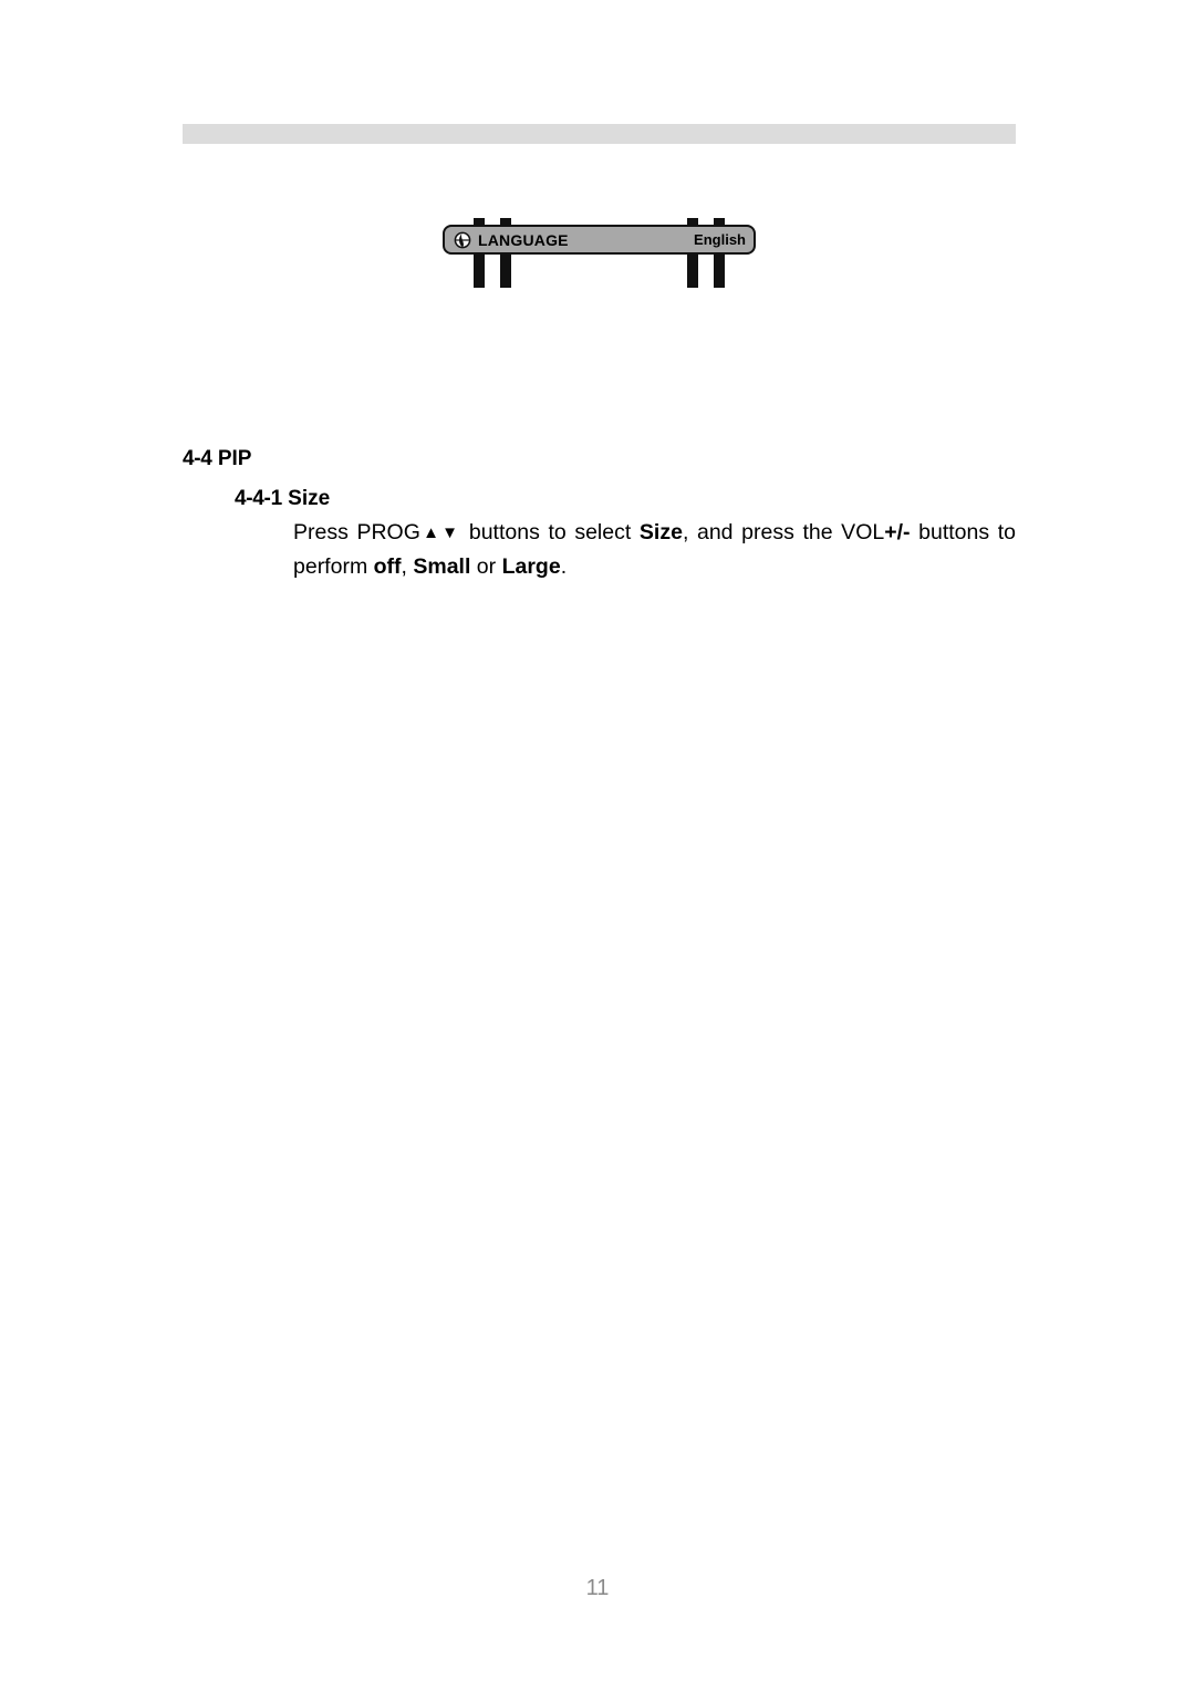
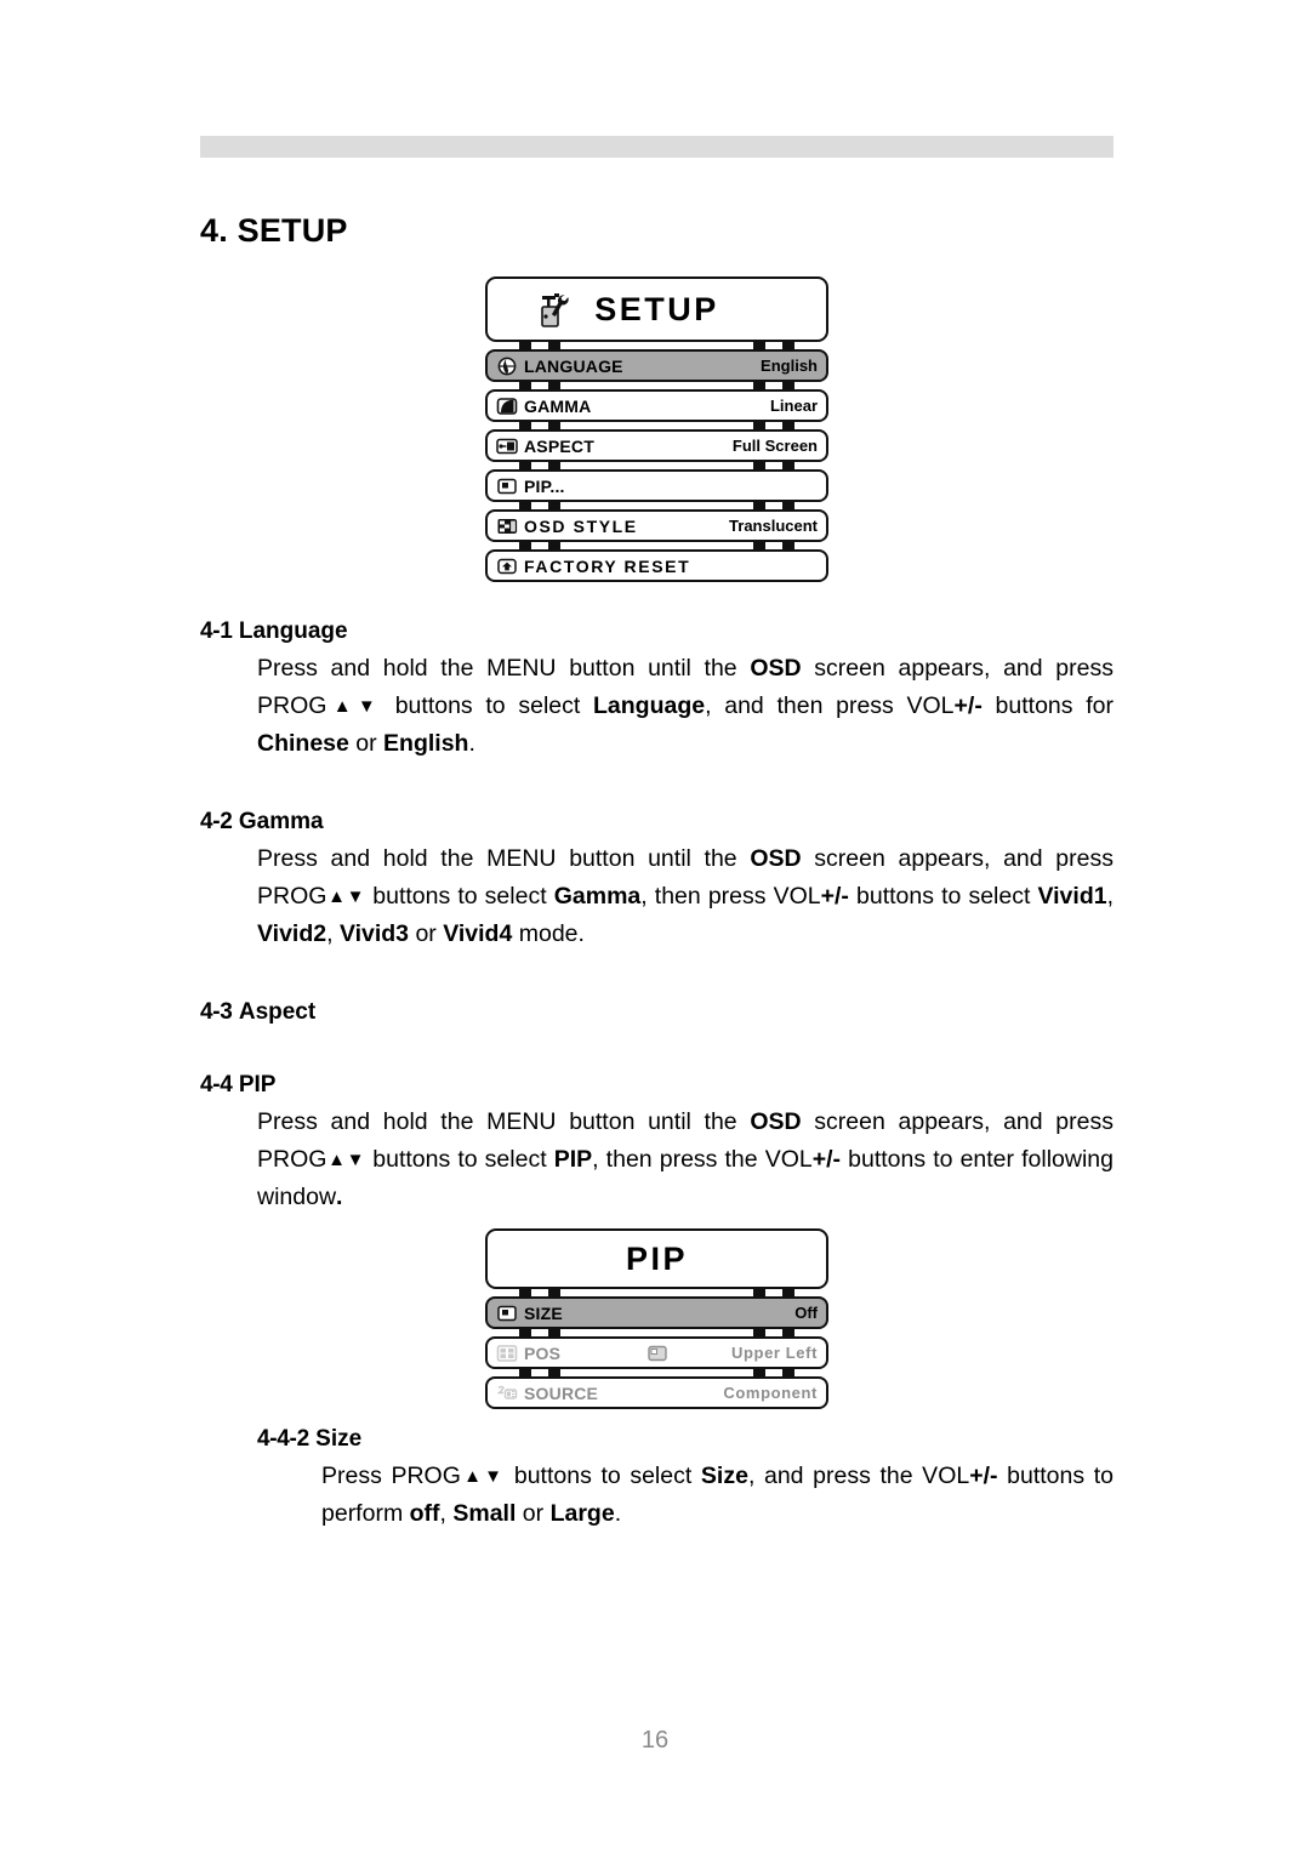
+ 4. SETUP
+ SETUP
  LANGUAGE
  English
+ GAMMA
+ Linear
+ ASPECT
+ Full Screen
+ PIP...
+ OSD STYLE
+ Translucent
+ FACTORY RESET
+ 4-1 Language
+ Press and hold the MENU button until the OSD screen appears, and press PROG▲▼ buttons to select Language, and then press VOL+/- buttons for Chinese or English.
+ 4-2 Gamma
+ Press and hold the MENU button until the OSD screen appears, and press PROG▲▼ buttons to select Gamma, then press VOL+/- buttons to select Vivid1, Vivid2, Vivid3 or Vivid4 mode.
+ 4-3 Aspect
  4-4 PIP
+ Press and hold the MENU button until the OSD screen appears, and press PROG▲▼ buttons to select PIP, then press the VOL+/- buttons to enter following window.
+ PIP
+ SIZE
+ Off
+ POS
+ Upper Left
+ SOURCE
+ Component
- 4-4-1 Size
+ 4-4-2 Size
  Press PROG▲▼ buttons to select Size, and press the VOL+/- buttons to perform off, Small or Large.
- 11
+ 16
